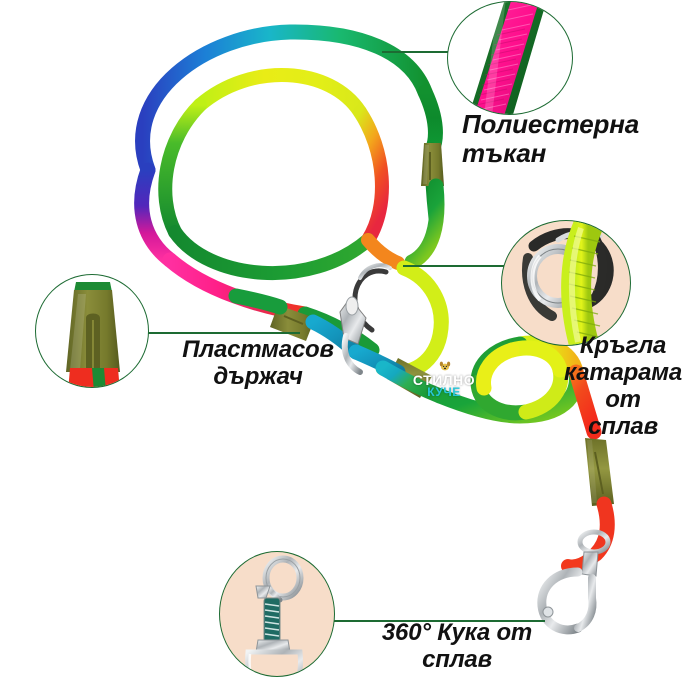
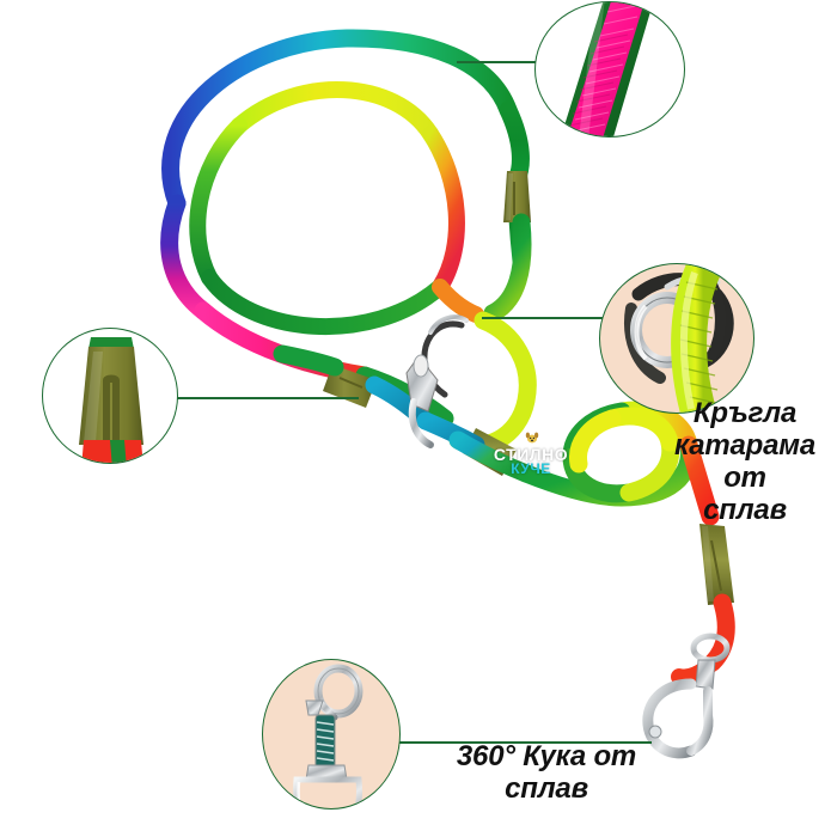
- Полиестерна
- тъкан
- Пластмасов
- държач
  Кръгла
  катарама от
  сплав
  360° Кука от
  сплав
  СТИЛНО
  КУЧЕ
